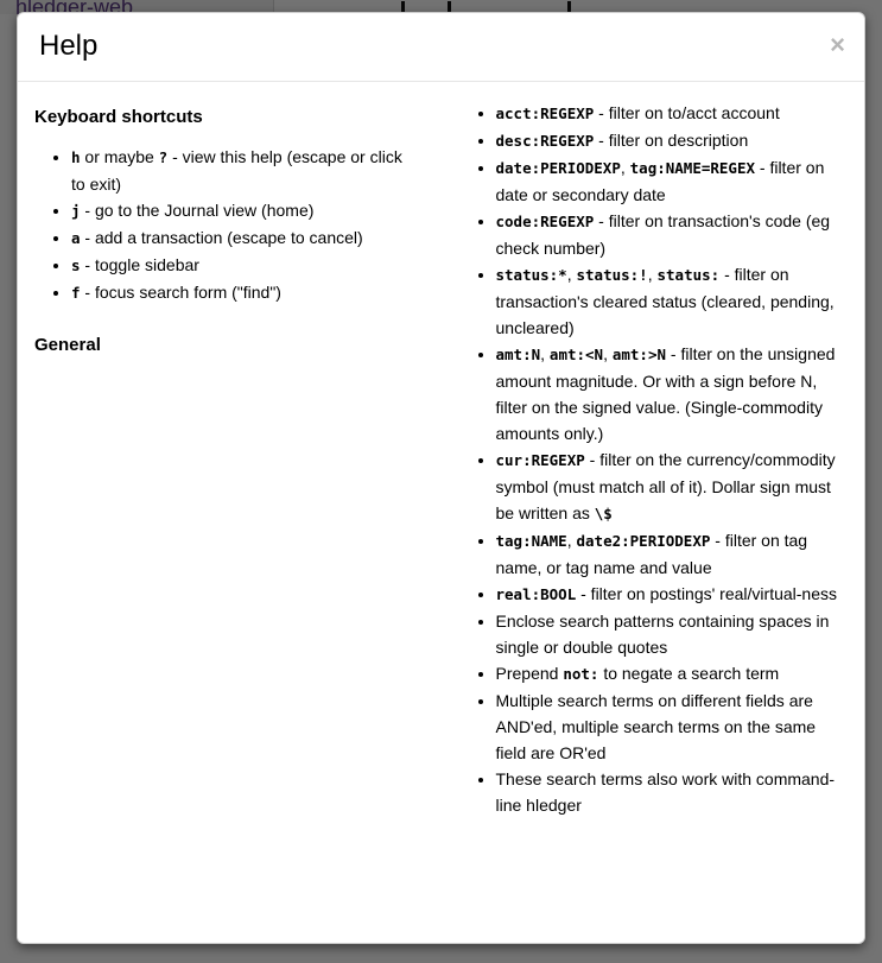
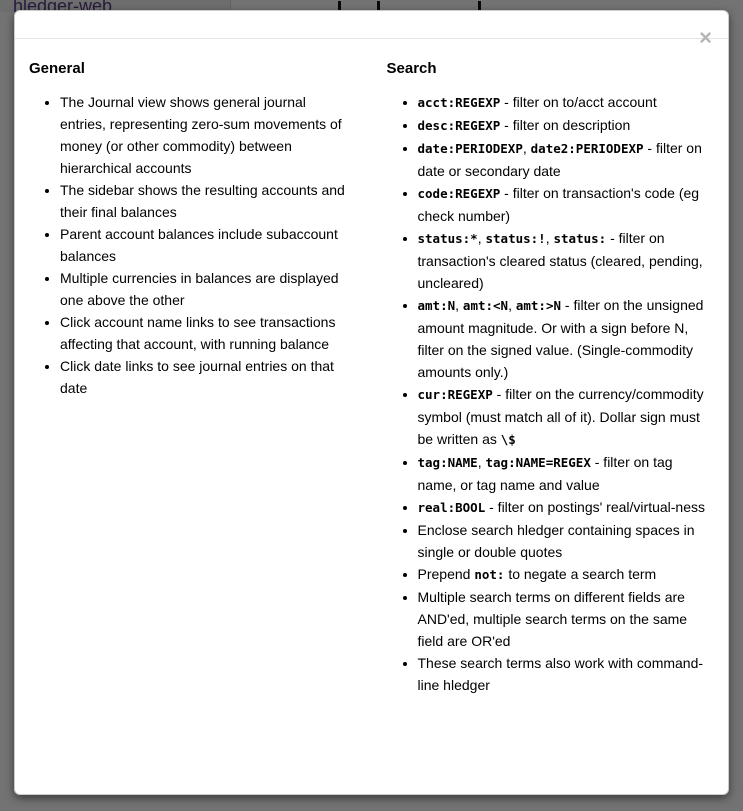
  hledger-web
  ×
- Help
- Keyboard shortcuts
- h or maybe ? - view this help (escape or click to exit)
- j - go to the Journal view (home)
- a - add a transaction (escape to cancel)
- s - toggle sidebar
- f - focus search form ("find")
  General
+ The Journal view shows general journal entries, representing zero-sum movements of money (or other commodity) between hierarchical accounts
+ The sidebar shows the resulting accounts and their final balances
+ Parent account balances include subaccount balances
+ Multiple currencies in balances are displayed one above the other
+ Click account name links to see transactions affecting that account, with running balance
+ Click date links to see journal entries on that date
+ Search
  acct:REGEXP - filter on to/acct account
  desc:REGEXP - filter on description
- date:PERIODEXP, tag:NAME=REGEX - filter on date or secondary date
+ date:PERIODEXP, date2:PERIODEXP - filter on date or secondary date
  code:REGEXP - filter on transaction's code (eg check number)
  status:*, status:!, status: - filter on transaction's cleared status (cleared, pending, uncleared)
  amt:N, amt:<N, amt:>N - filter on the unsigned amount magnitude. Or with a sign before N, filter on the signed value. (Single-commodity amounts only.)
  cur:REGEXP - filter on the currency/commodity symbol (must match all of it). Dollar sign must be written as \$
- tag:NAME, date2:PERIODEXP - filter on tag name, or tag name and value
+ tag:NAME, tag:NAME=REGEX - filter on tag name, or tag name and value
  real:BOOL - filter on postings' real/virtual-ness
- Enclose search patterns containing spaces in single or double quotes
+ Enclose search hledger containing spaces in single or double quotes
  Prepend not: to negate a search term
  Multiple search terms on different fields are AND'ed, multiple search terms on the same field are OR'ed
  These search terms also work with command-line hledger
